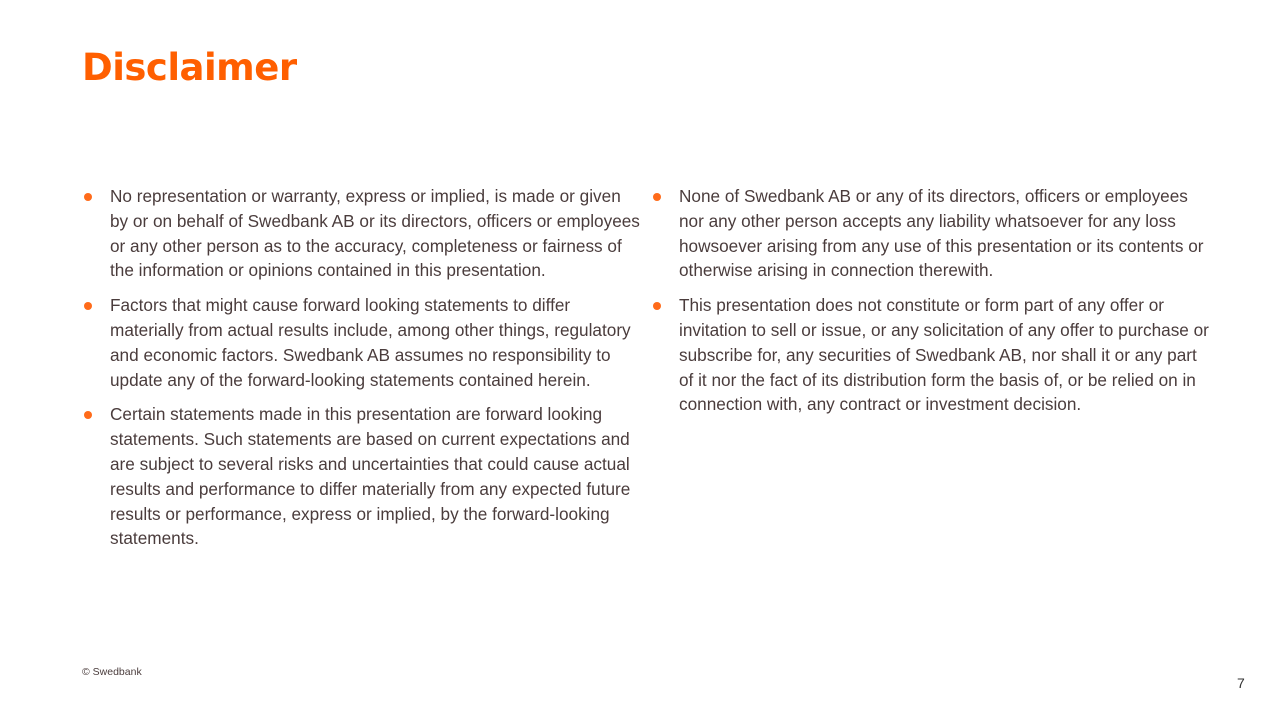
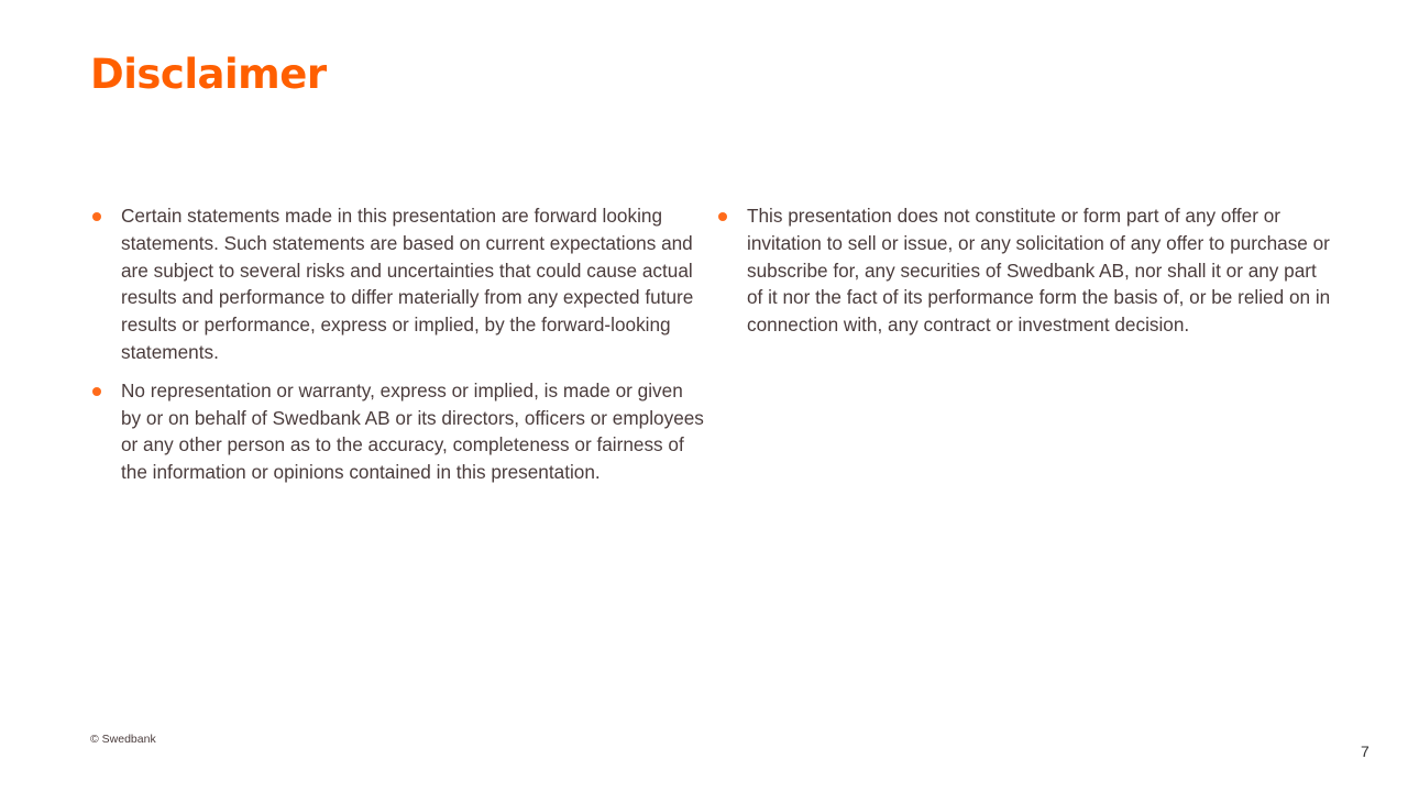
  Disclaimer
- No representation or warranty, express or implied, is made or given by or on behalf of Swedbank AB or its directors, officers or employees or any other person as to the accuracy, completeness or fairness of the information or opinions contained in this presentation.
+ Certain statements made in this presentation are forward looking statements. Such statements are based on current expectations and are subject to several risks and uncertainties that could cause actual results and performance to differ materially from any expected future results or performance, express or implied, by the forward-looking statements.
- Factors that might cause forward looking statements to differ materially from actual results include, among other things, regulatory and economic factors. Swedbank AB assumes no responsibility to update any of the forward-looking statements contained herein.
- Certain statements made in this presentation are forward looking statements. Such statements are based on current expectations and are subject to several risks and uncertainties that could cause actual results and performance to differ materially from any expected future results or performance, express or implied, by the forward-looking statements.
+ No representation or warranty, express or implied, is made or given by or on behalf of Swedbank AB or its directors, officers or employees or any other person as to the accuracy, completeness or fairness of the information or opinions contained in this presentation.
- None of Swedbank AB or any of its directors, officers or employees nor any other person accepts any liability whatsoever for any loss howsoever arising from any use of this presentation or its contents or otherwise arising in connection therewith.
- This presentation does not constitute or form part of any offer or invitation to sell or issue, or any solicitation of any offer to purchase or subscribe for, any securities of Swedbank AB, nor shall it or any part of it nor the fact of its distribution form the basis of, or be relied on in connection with, any contract or investment decision.
+ This presentation does not constitute or form part of any offer or invitation to sell or issue, or any solicitation of any offer to purchase or subscribe for, any securities of Swedbank AB, nor shall it or any part of it nor the fact of its performance form the basis of, or be relied on in connection with, any contract or investment decision.
  © Swedbank
  7
